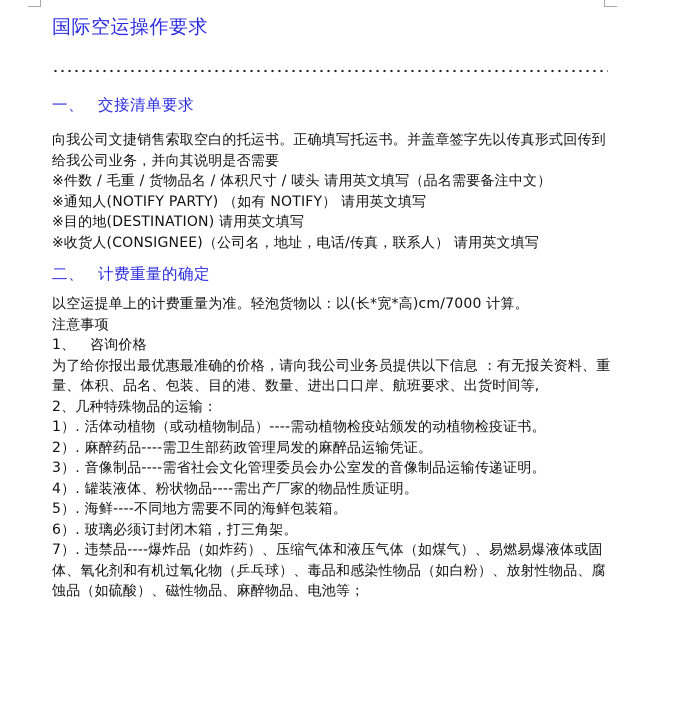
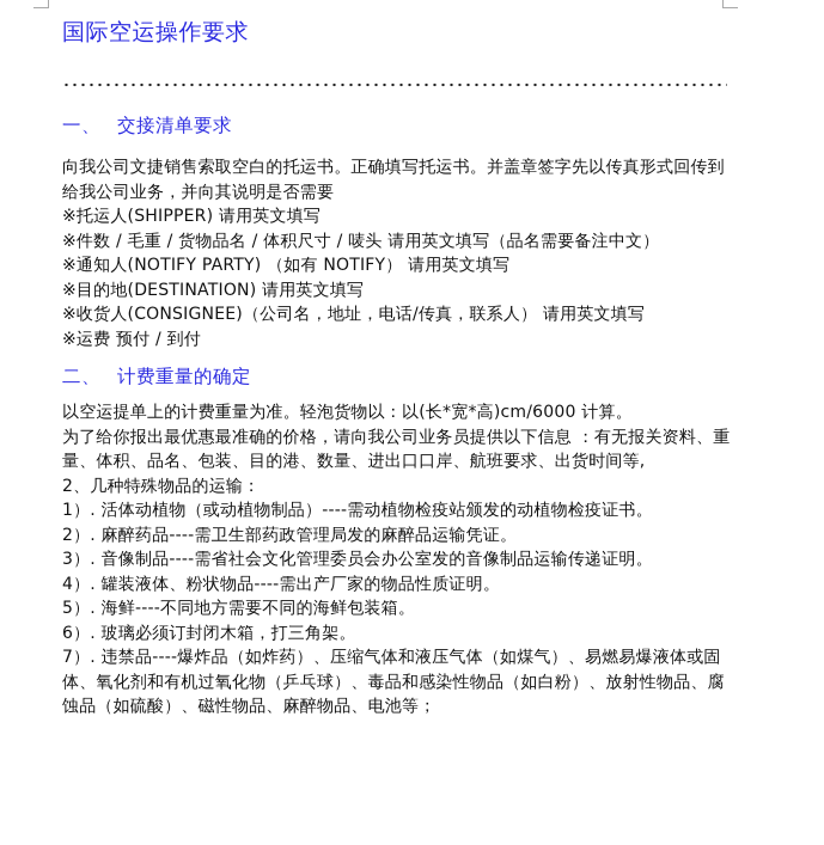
  国际空运操作要求
  一、 交接清单要求
  向我公司文捷销售索取空白的托运书。正确填写托运书。并盖章签字先以传真形式回传到给我公司业务，并向其说明是否需要
+ ※托运人(SHIPPER) 请用英文填写
  ※件数 / 毛重 / 货物品名 / 体积尺寸 / 唛头 请用英文填写（品名需要备注中文）
  ※通知人(NOTIFY PARTY) （如有 NOTIFY） 请用英文填写
  ※目的地(DESTINATION) 请用英文填写
  ※收货人(CONSIGNEE)（公司名，地址，电话/传真，联系人） 请用英文填写
+ ※运费 预付 / 到付
  二、 计费重量的确定
- 以空运提单上的计费重量为准。轻泡货物以：以(长*宽*高)cm/7000 计算。
+ 以空运提单上的计费重量为准。轻泡货物以：以(长*宽*高)cm/6000 计算。
- 注意事项
- 1、 咨询价格
  为了给你报出最优惠最准确的价格，请向我公司业务员提供以下信息 ：有无报关资料、重量、体积、品名、包装、目的港、数量、进出口口岸、航班要求、出货时间等,
  2、几种特殊物品的运输：
  1）. 活体动植物（或动植物制品）----需动植物检疫站颁发的动植物检疫证书。
  2）. 麻醉药品----需卫生部药政管理局发的麻醉品运输凭证。
  3）. 音像制品----需省社会文化管理委员会办公室发的音像制品运输传递证明。
  4）. 罐装液体、粉状物品----需出产厂家的物品性质证明。
  5）. 海鲜----不同地方需要不同的海鲜包装箱。
  6）. 玻璃必须订封闭木箱，打三角架。
  7）. 违禁品----爆炸品（如炸药）、压缩气体和液压气体（如煤气）、易燃易爆液体或固体、氧化剂和有机过氧化物（乒乓球）、毒品和感染性物品（如白粉）、放射性物品、腐蚀品（如硫酸）、磁性物品、麻醉物品、电池等；
